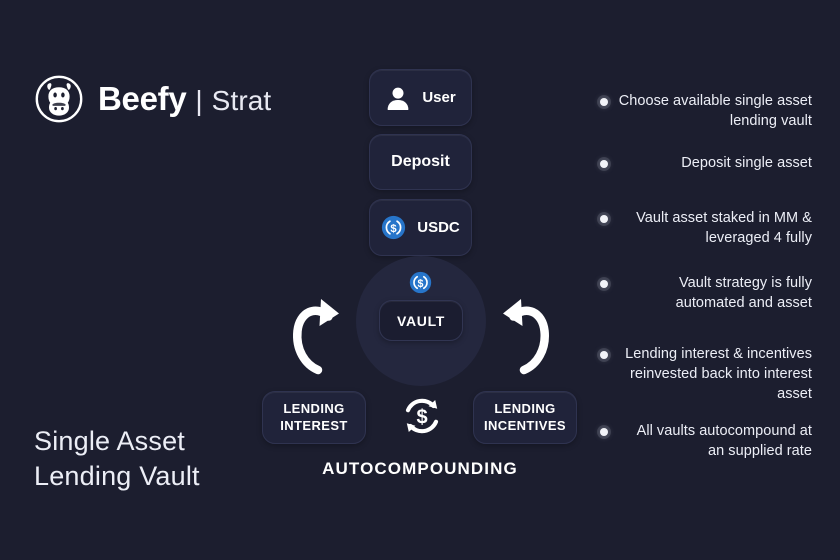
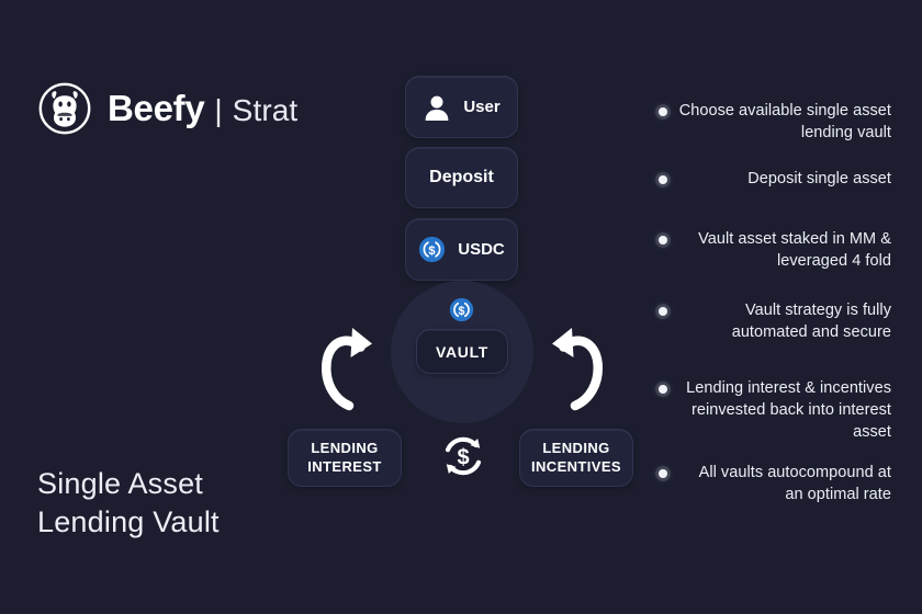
  Beefy
  |
  Strat
  Single Asset
  Lending Vault
  User
  Deposit
  $
  USDC
  $
  VAULT
  LENDING
  INTEREST
  LENDING
  INCENTIVES
  $
- AUTOCOMPOUNDING
  Choose available single asset lending vault
  Deposit single asset
- Vault asset staked in MM & leveraged 4 fully
+ Vault asset staked in MM & leveraged 4 fold
- Vault strategy is fully automated and asset
+ Vault strategy is fully automated and secure
  Lending interest & incentives reinvested back into interest asset
- All vaults autocompound at an supplied rate
+ All vaults autocompound at an optimal rate
